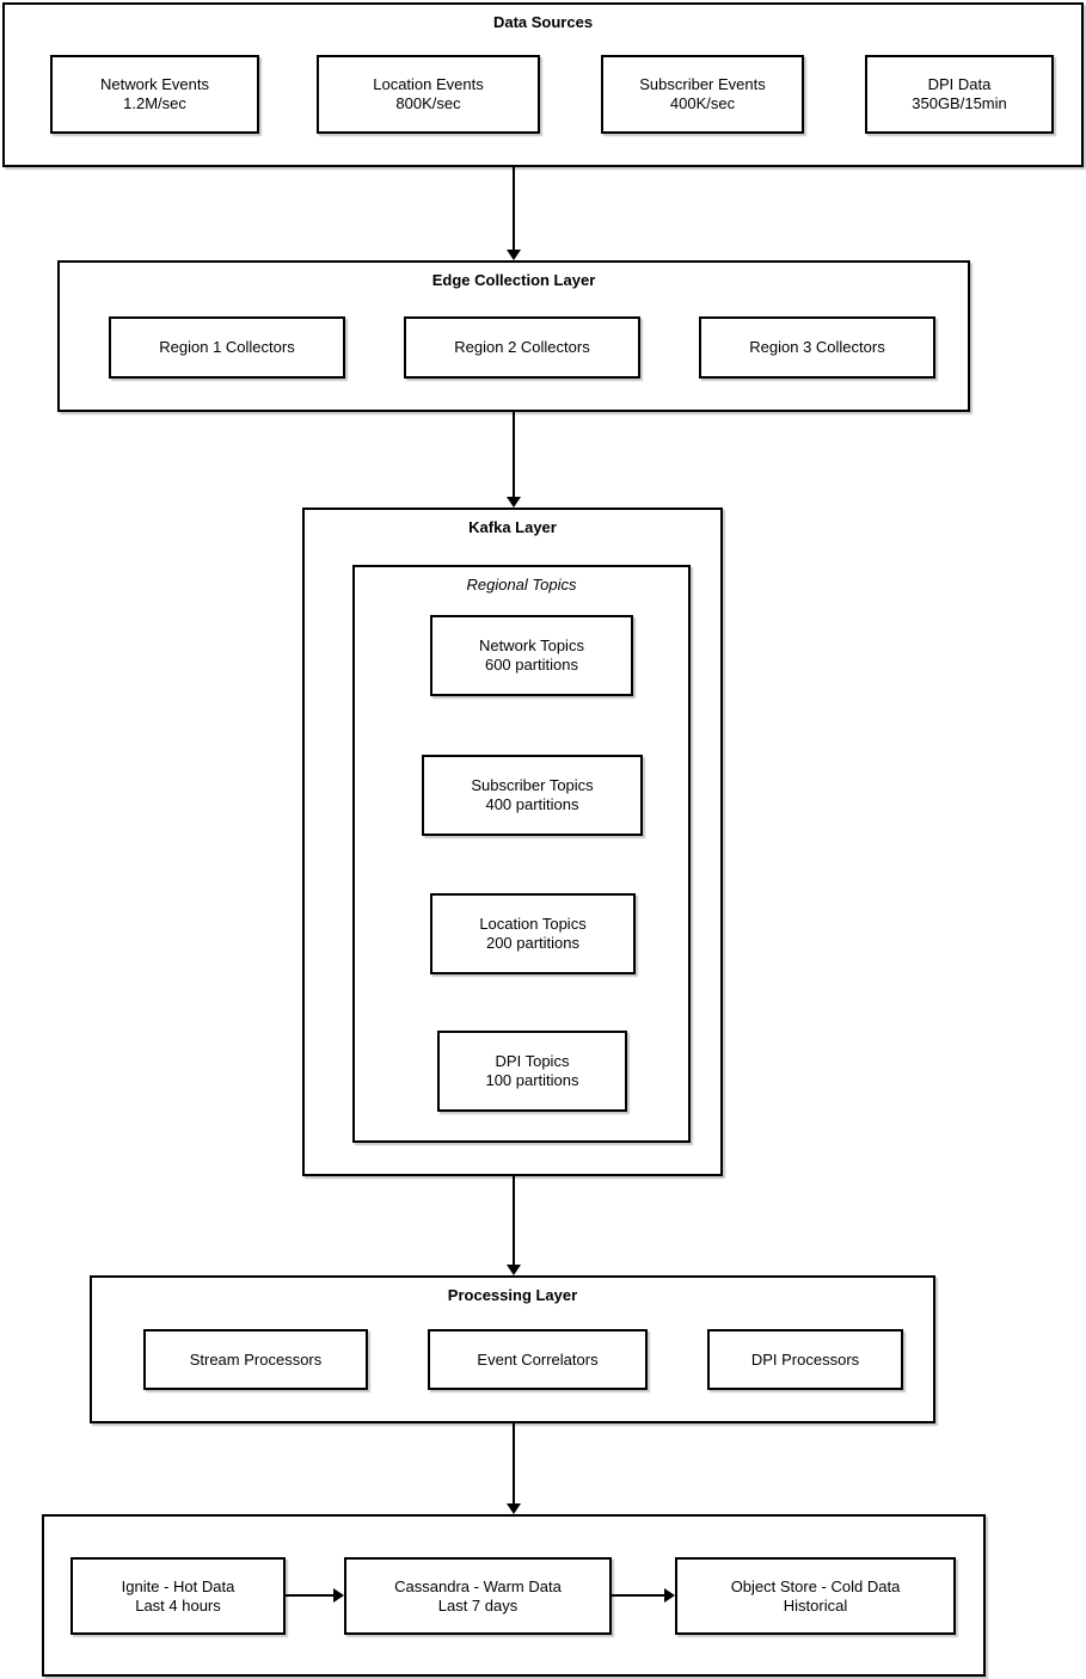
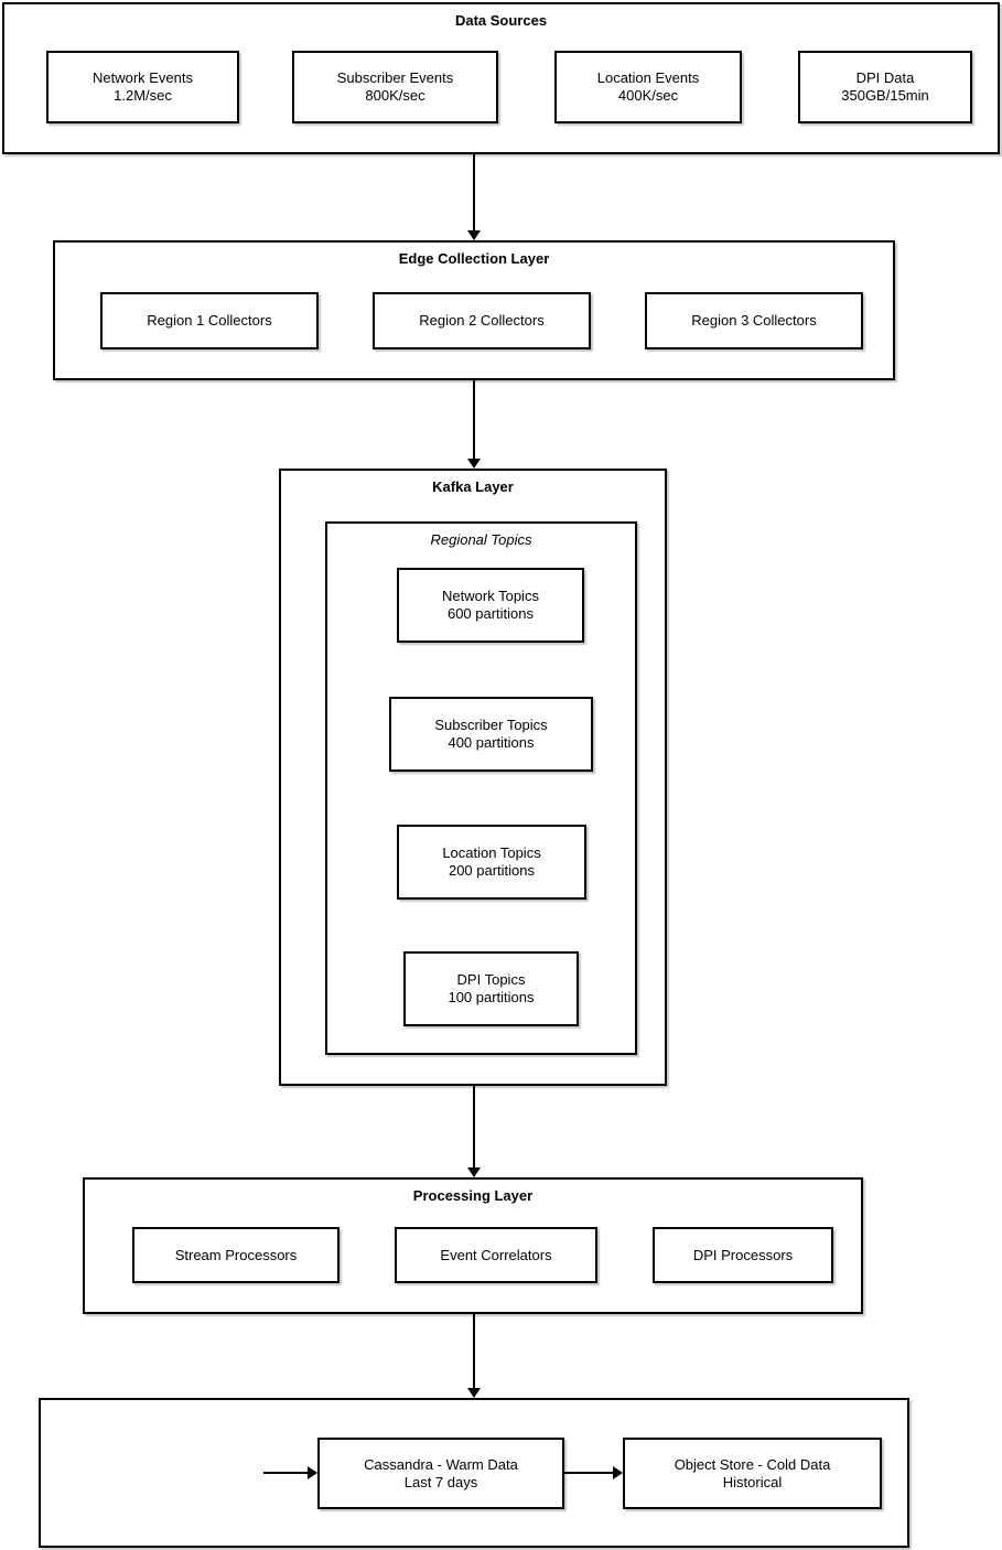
  Data Sources
  Network Events
  1.2M/sec
- Location Events
+ Subscriber Events
  800K/sec
- Subscriber Events
+ Location Events
  400K/sec
  DPI Data
  350GB/15min
  Edge Collection Layer
  Region 1 Collectors
  Region 2 Collectors
  Region 3 Collectors
  Kafka Layer
  Regional Topics
  Network Topics
  600 partitions
  Subscriber Topics
  400 partitions
  Location Topics
  200 partitions
  DPI Topics
  100 partitions
  Processing Layer
  Stream Processors
  Event Correlators
  DPI Processors
- Ignite - Hot Data
- Last 4 hours
  Cassandra - Warm Data
  Last 7 days
  Object Store - Cold Data
  Historical
